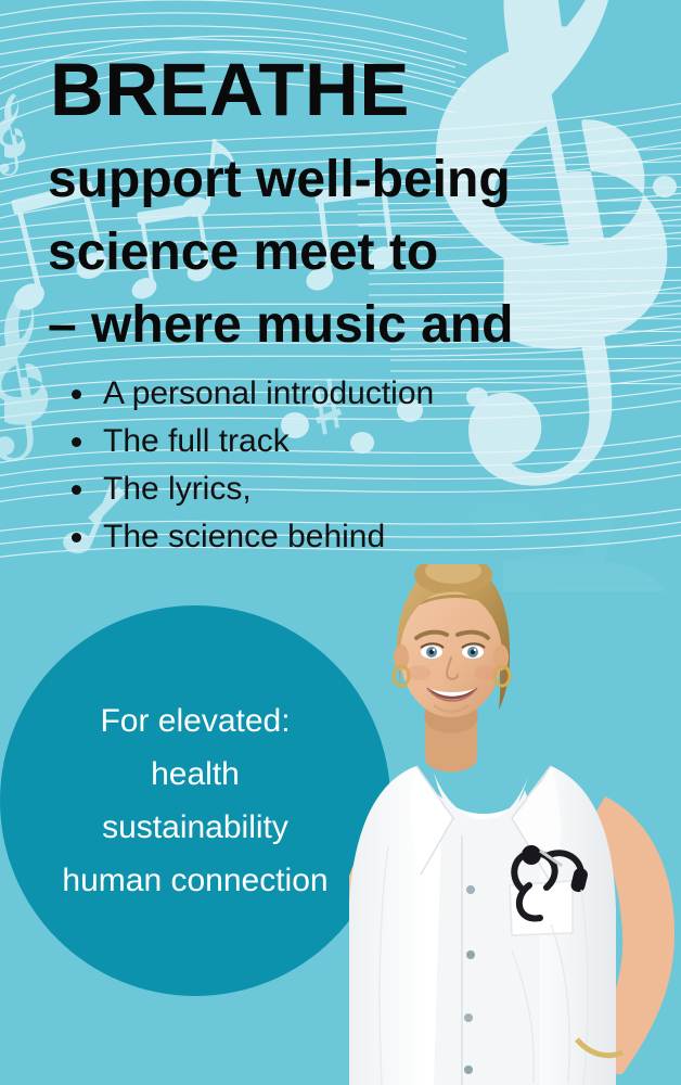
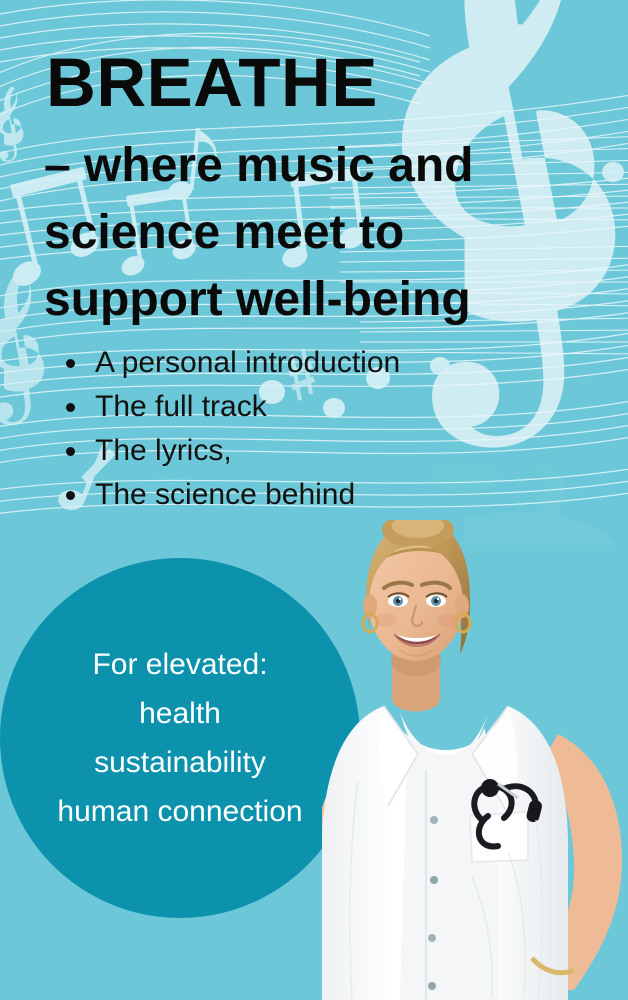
  BREATHE
- support well-being
+ – where music and
  science meet to
- – where music and
+ support well-being
  A personal introduction
  The full track
  The lyrics,
  The science behind
  For elevated:
  health
  sustainability
  human connection
